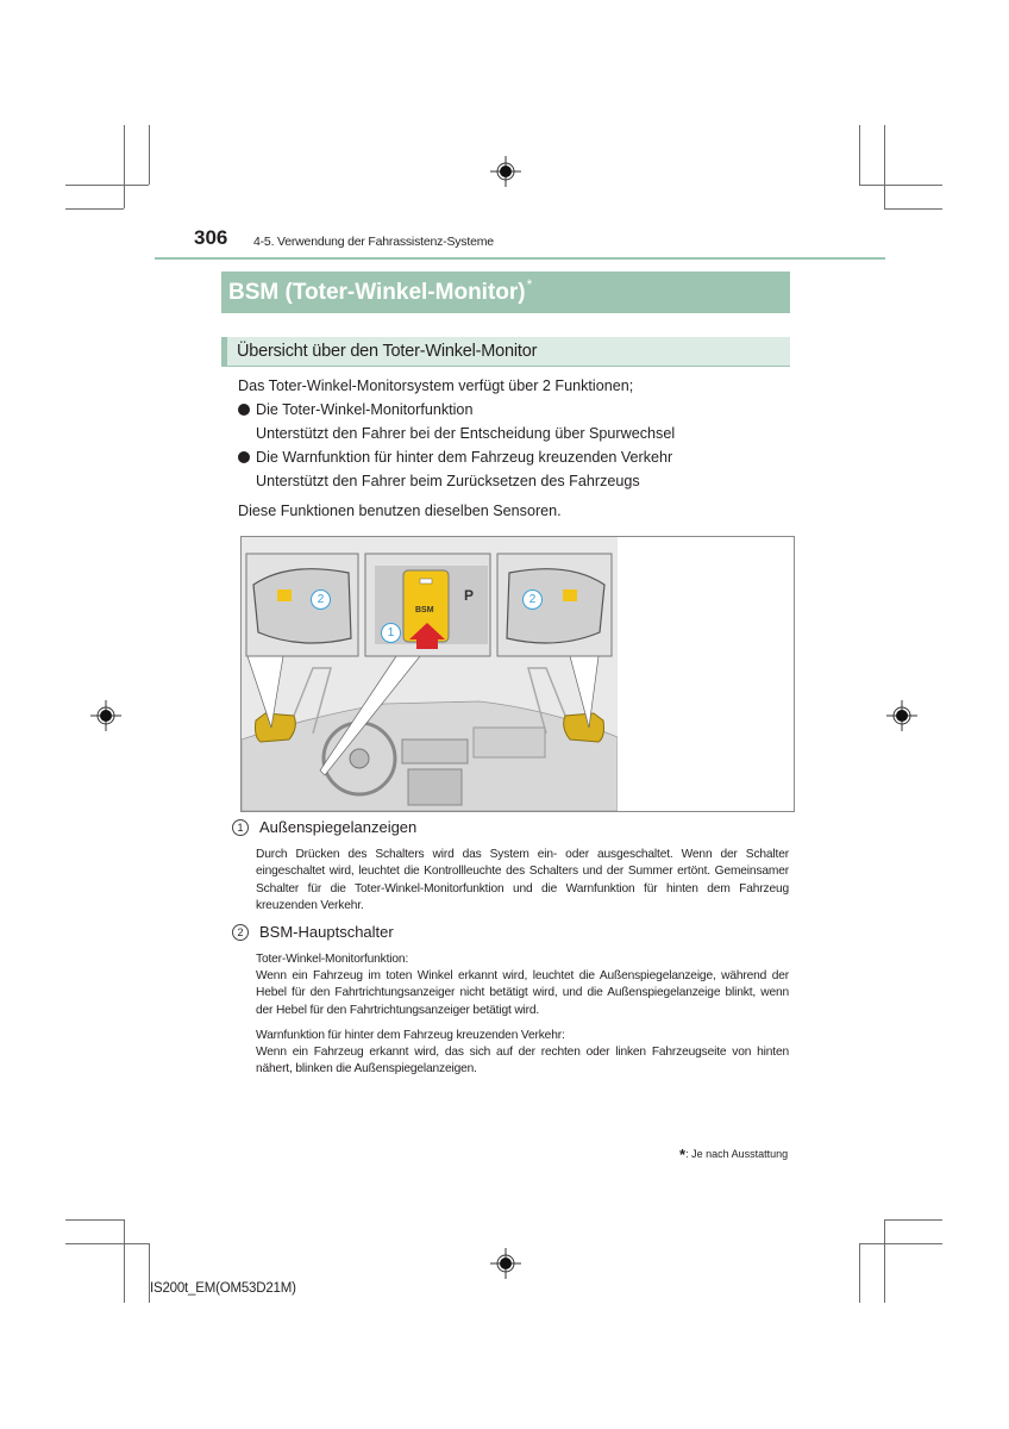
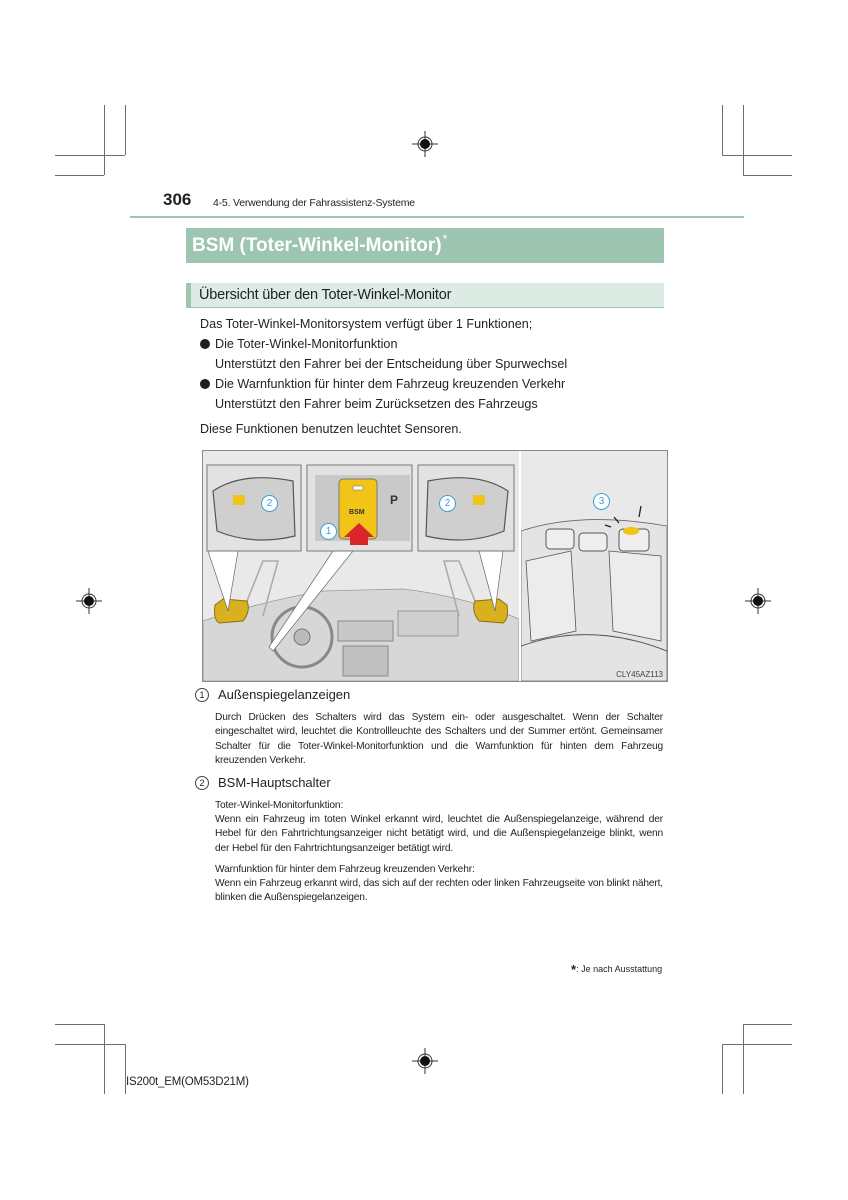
  306
  4-5. Verwendung der Fahrassistenz-Systeme
  BSM (Toter-Winkel-Monitor)*
  Übersicht über den Toter-Winkel-Monitor
- Das Toter-Winkel-Monitorsystem verfügt über 2 Funktionen;
+ Das Toter-Winkel-Monitorsystem verfügt über 1 Funktionen;
  Die Toter-Winkel-Monitorfunktion
  Unterstützt den Fahrer bei der Entscheidung über Spurwechsel
  Die Warnfunktion für hinter dem Fahrzeug kreuzenden Verkehr
  Unterstützt den Fahrer beim Zurücksetzen des Fahrzeugs
- Diese Funktionen benutzen dieselben Sensoren.
+ Diese Funktionen benutzen leuchtet Sensoren.
  2
  2
  1
  P
+ 3
+ CLY45AZ113
  1 Außenspiegelanzeigen
  Durch Drücken des Schalters wird das System ein- oder ausgeschaltet. Wenn der Schalter eingeschaltet wird, leuchtet die Kontrollleuchte des Schalters und der Summer ertönt. Gemeinsamer Schalter für die Toter-Winkel-Monitorfunktion und die Warnfunktion für hinten dem Fahrzeug kreuzenden Verkehr.
  2 BSM-Hauptschalter
  Toter-Winkel-Monitorfunktion:
  Wenn ein Fahrzeug im toten Winkel erkannt wird, leuchtet die Außenspiegelanzeige, während der Hebel für den Fahrtrichtungsanzeiger nicht betätigt wird, und die Außenspiegelanzeige blinkt, wenn der Hebel für den Fahrtrichtungsanzeiger betätigt wird.
  Warnfunktion für hinter dem Fahrzeug kreuzenden Verkehr:
- Wenn ein Fahrzeug erkannt wird, das sich auf der rechten oder linken Fahrzeugseite von hinten nähert, blinken die Außenspiegelanzeigen.
+ Wenn ein Fahrzeug erkannt wird, das sich auf der rechten oder linken Fahrzeugseite von blinkt nähert, blinken die Außenspiegelanzeigen.
  *: Je nach Ausstattung
  IS200t_EM(OM53D21M)
